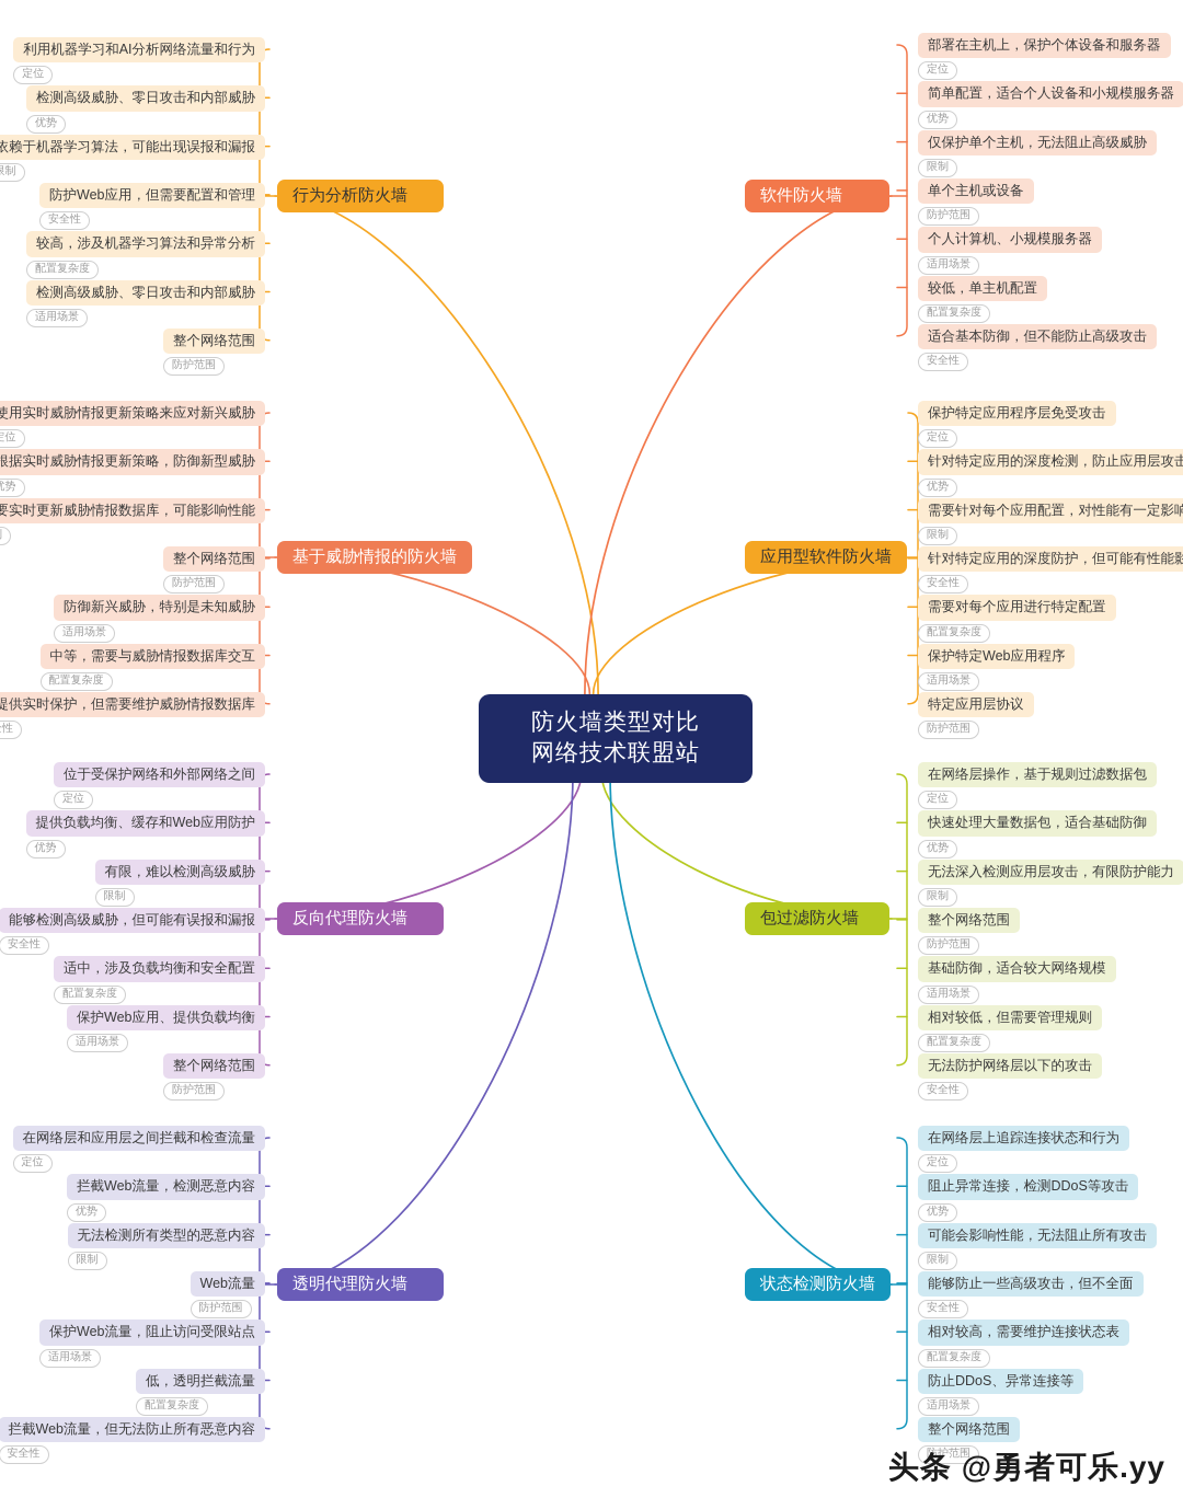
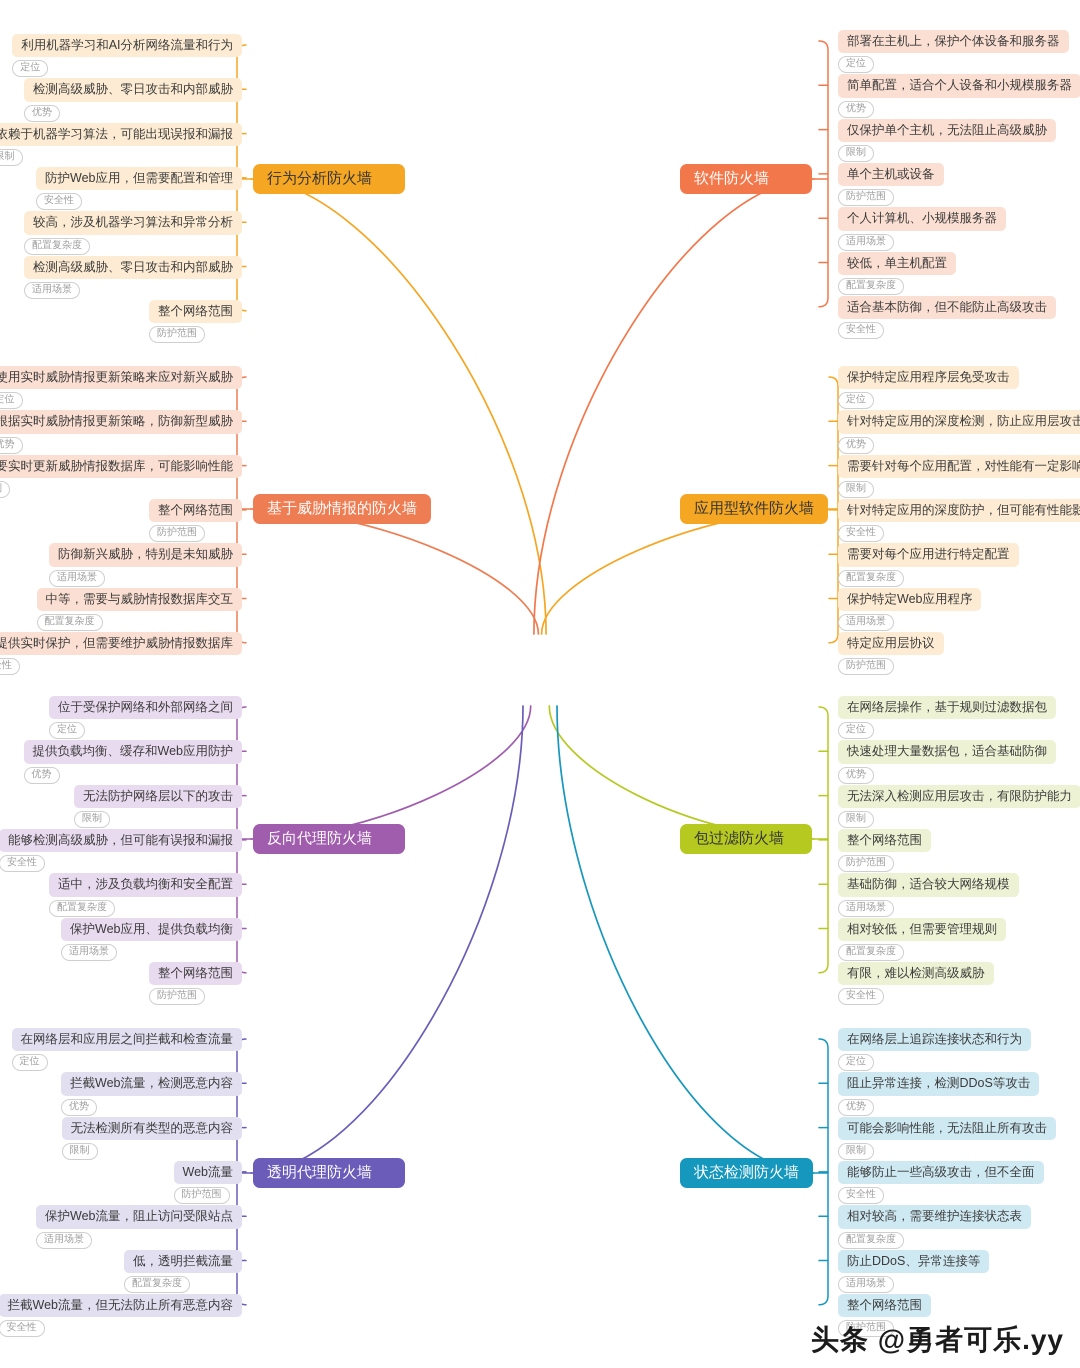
- 防火墙类型对比
- 网络技术联盟站
  行为分析防火墙
  利用机器学习和AI分析网络流量和行为
  定位
  检测高级威胁、零日攻击和内部威胁
  优势
  依赖于机器学习算法，可能出现误报和漏报
  防护Web应用，但需要配置和管理
  安全性
  较高，涉及机器学习算法和异常分析
  配置复杂度
  检测高级威胁、零日攻击和内部威胁
  适用场景
  整个网络范围
  防护范围
  基于威胁情报的防火墙
  使用实时威胁情报更新策略来应对新兴威胁
  根据实时威胁情报更新策略，防御新型威胁
  要实时更新威胁情报数据库，可能影响性能
  整个网络范围
  防护范围
  防御新兴威胁，特别是未知威胁
  适用场景
  中等，需要与威胁情报数据库交互
  配置复杂度
  提供实时保护，但需要维护威胁情报数据库
  反向代理防火墙
  位于受保护网络和外部网络之间
  定位
  提供负载均衡、缓存和Web应用防护
  优势
- 有限，难以检测高级威胁
+ 无法防护网络层以下的攻击
  限制
  能够检测高级威胁，但可能有误报和漏报
  安全性
  适中，涉及负载均衡和安全配置
  配置复杂度
  保护Web应用、提供负载均衡
  适用场景
  整个网络范围
  防护范围
  透明代理防火墙
  在网络层和应用层之间拦截和检查流量
  定位
  拦截Web流量，检测恶意内容
  优势
  无法检测所有类型的恶意内容
  限制
  Web流量
  防护范围
  保护Web流量，阻止访问受限站点
  适用场景
  低，透明拦截流量
  配置复杂度
  拦截Web流量，但无法防止所有恶意内容
  安全性
  软件防火墙
  部署在主机上，保护个体设备和服务器
  定位
  简单配置，适合个人设备和小规模服务器
  优势
  仅保护单个主机，无法阻止高级威胁
  限制
  单个主机或设备
  防护范围
  个人计算机、小规模服务器
  适用场景
  较低，单主机配置
  配置复杂度
  适合基本防御，但不能防止高级攻击
  安全性
  应用型软件防火墙
  保护特定应用程序层免受攻击
  定位
  针对特定应用的深度检测，防止应用层攻击
  优势
  需要针对每个应用配置，对性能有一定影响
  限制
  针对特定应用的深度防护，但可能有性能影
  安全性
  需要对每个应用进行特定配置
  配置复杂度
  保护特定Web应用程序
  适用场景
  特定应用层协议
  防护范围
  包过滤防火墙
  在网络层操作，基于规则过滤数据包
  定位
  快速处理大量数据包，适合基础防御
  优势
  无法深入检测应用层攻击，有限防护能力
  限制
  整个网络范围
  防护范围
  基础防御，适合较大网络规模
  适用场景
  相对较低，但需要管理规则
  配置复杂度
- 无法防护网络层以下的攻击
+ 有限，难以检测高级威胁
  安全性
  状态检测防火墙
  在网络层上追踪连接状态和行为
  定位
  阻止异常连接，检测DDoS等攻击
  优势
  可能会影响性能，无法阻止所有攻击
  限制
  能够防止一些高级攻击，但不全面
  安全性
  相对较高，需要维护连接状态表
  配置复杂度
  防止DDoS、异常连接等
  适用场景
  整个网络范围
  防护范围
  头条 @勇者可乐.yy
